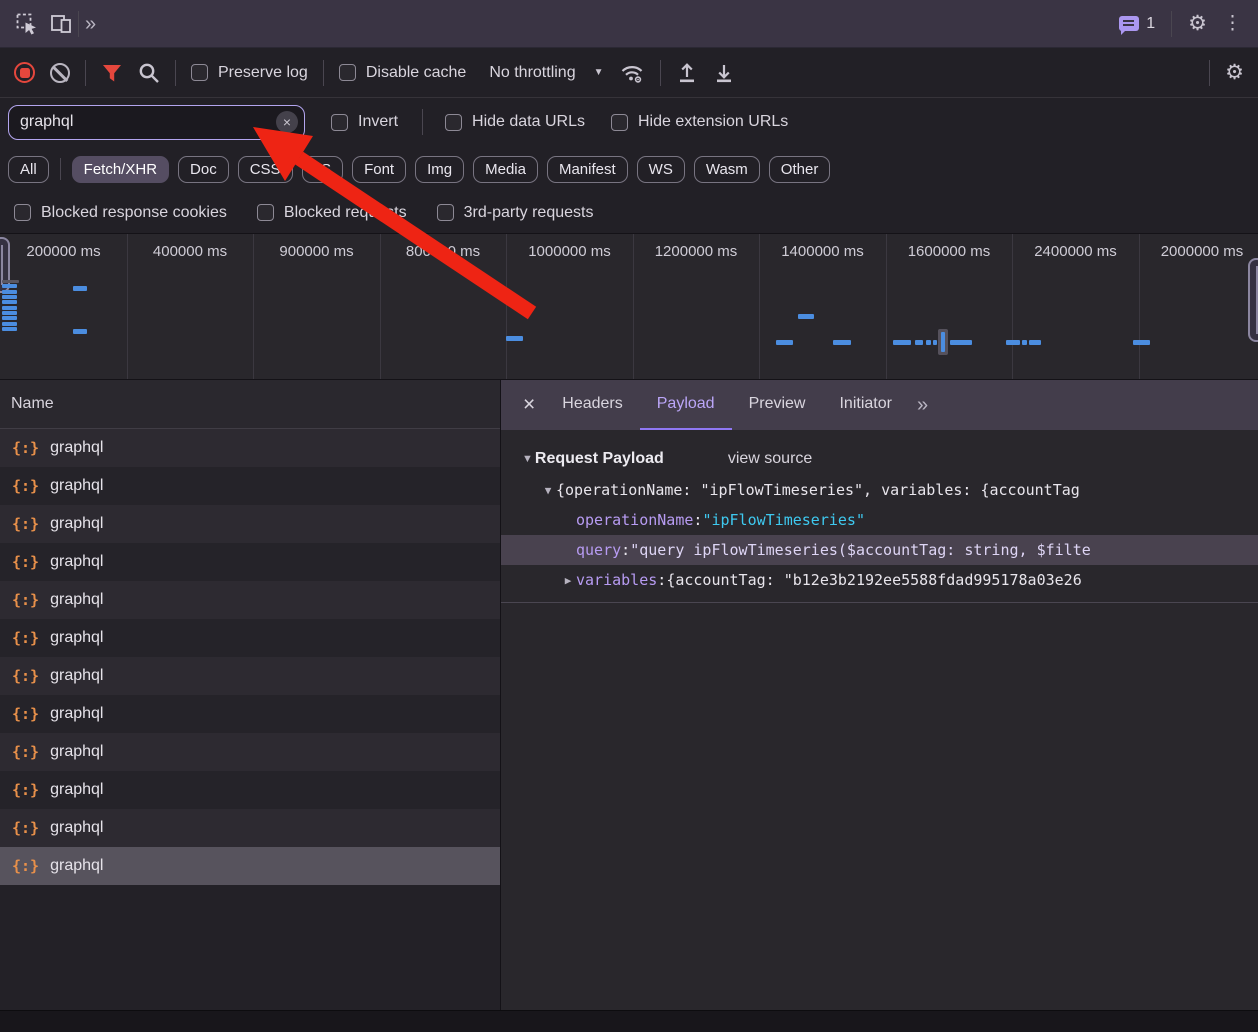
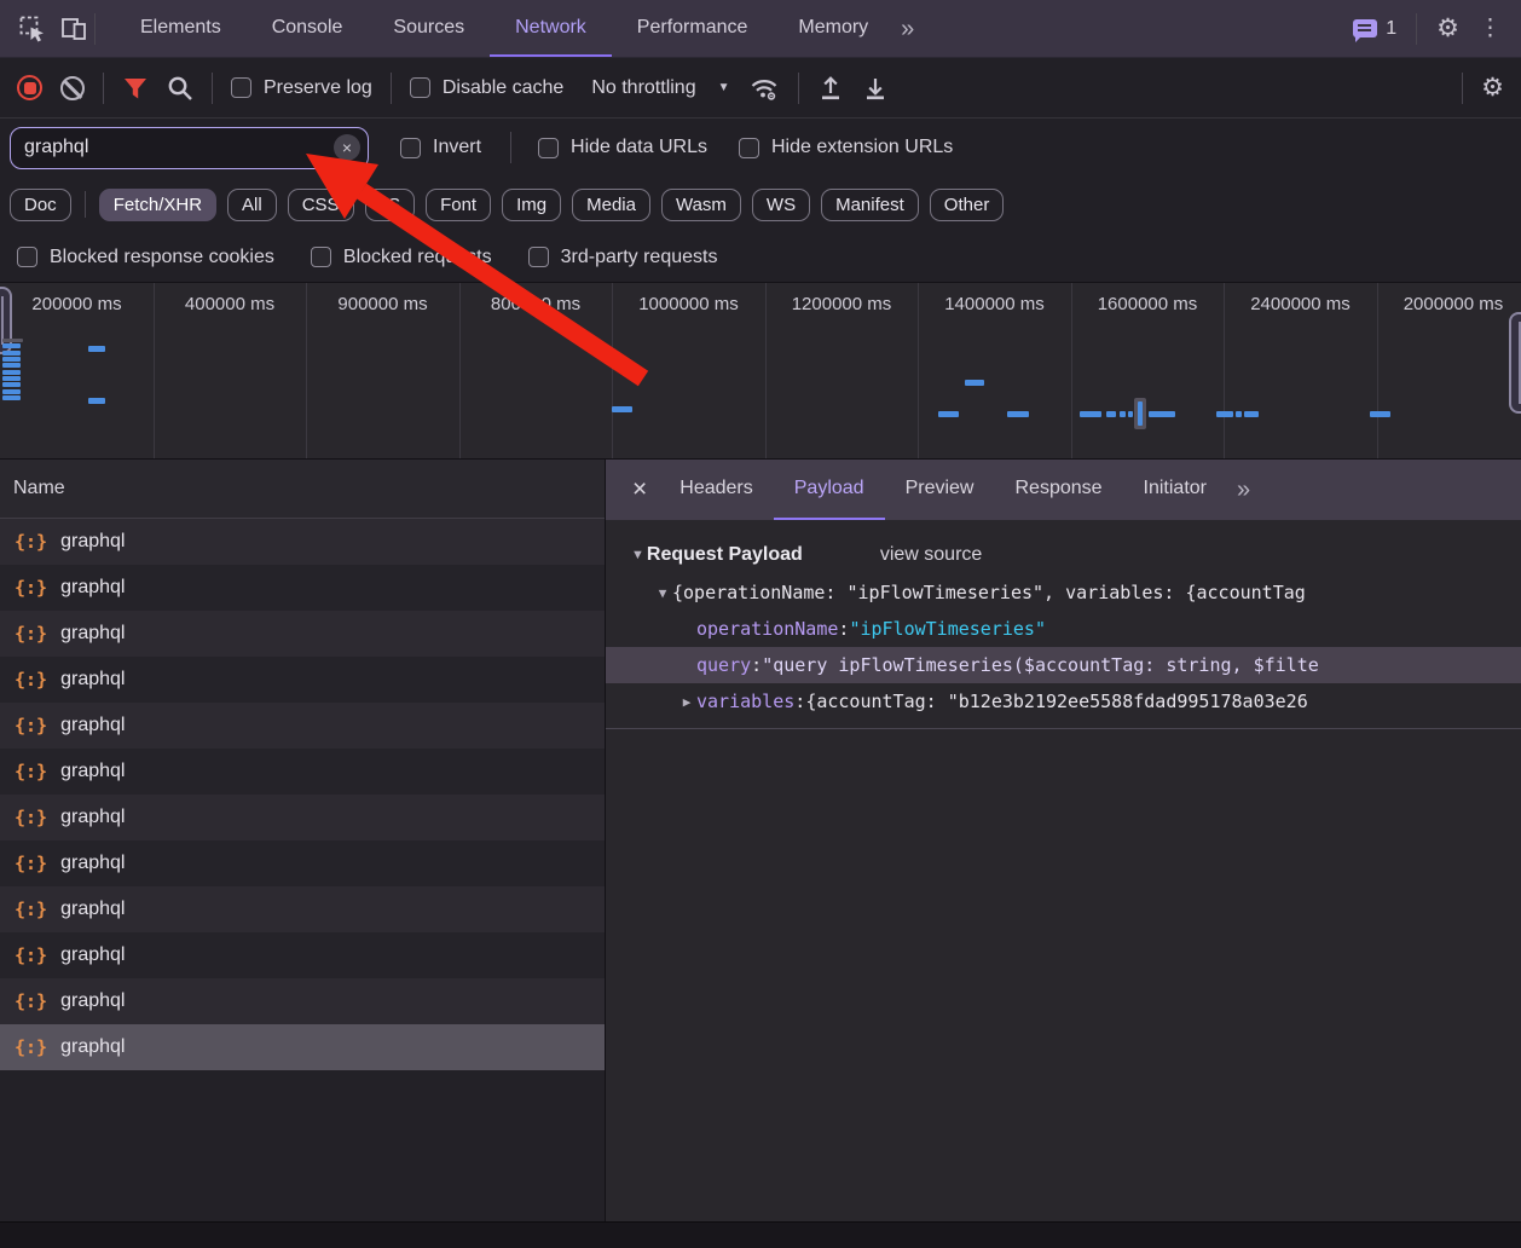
+ Elements
+ Console
+ Sources
+ Network
+ Performance
+ Memory
  »
  1
  ⚙
  ⋮
  Preserve log
  Disable cache
  No throttling
  ▼
  ⚙
  graphql
  ×
  Invert
  Hide data URLs
  Hide extension URLs
- All
+ Doc
  Fetch/XHR
- Doc
+ All
  CSS
  Font
  Img
  Media
- Manifest
+ Wasm
  WS
- Wasm
+ Manifest
  Other
  Blocked response cookies
  Blocked reqts
  3rd-party requests
  200000 ms
  400000 ms
  900000 ms
  1000000 ms
  1200000 ms
  1400000 ms
  1600000 ms
  2400000 ms
  2000000 ms
  Name
  {:}
  graphql
  {:}
  graphql
  {:}
  graphql
  {:}
  graphql
  {:}
  graphql
  {:}
  graphql
  {:}
  graphql
  {:}
  graphql
  {:}
  graphql
  {:}
  graphql
  {:}
  graphql
  {:}
  graphql
  ×
  Headers
  Payload
  Preview
+ Response
  Initiator
  »
  ▼
  Request Payload
  view source
  ▼
  {operationName: "ipFlowTimeseries", variables: {accountTag
  operationName
  :
  "ipFlowTimeseries"
  query
  :
  "query ipFlowTimeseries($accountTag: string, $filte
  ▶
  variables
  :
  {accountTag: "b12e3b2192ee5588fdad995178a03e26
